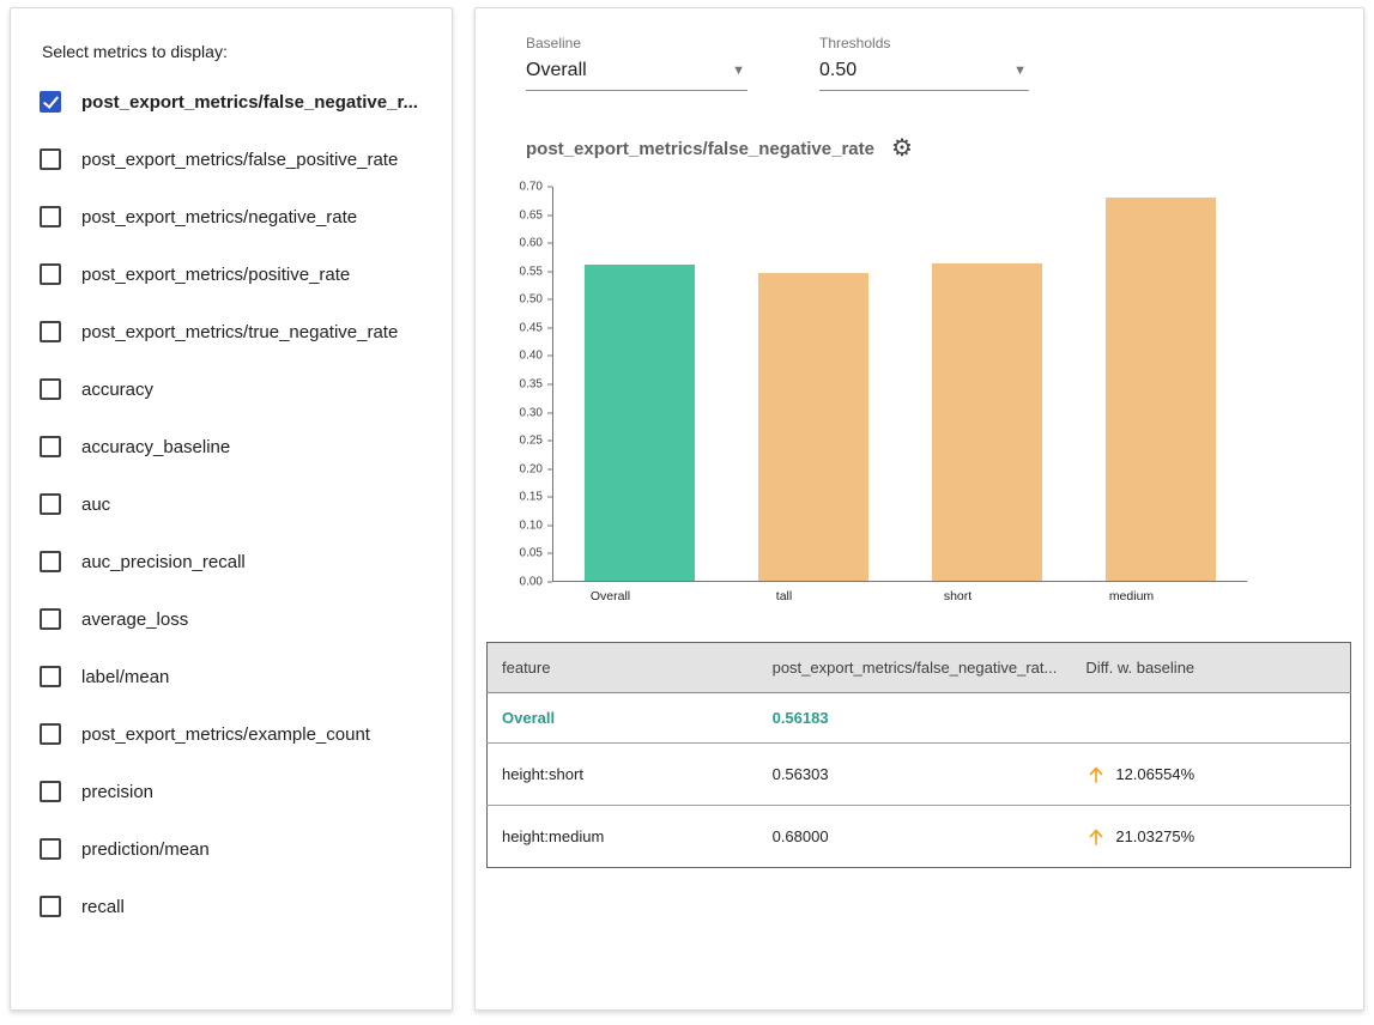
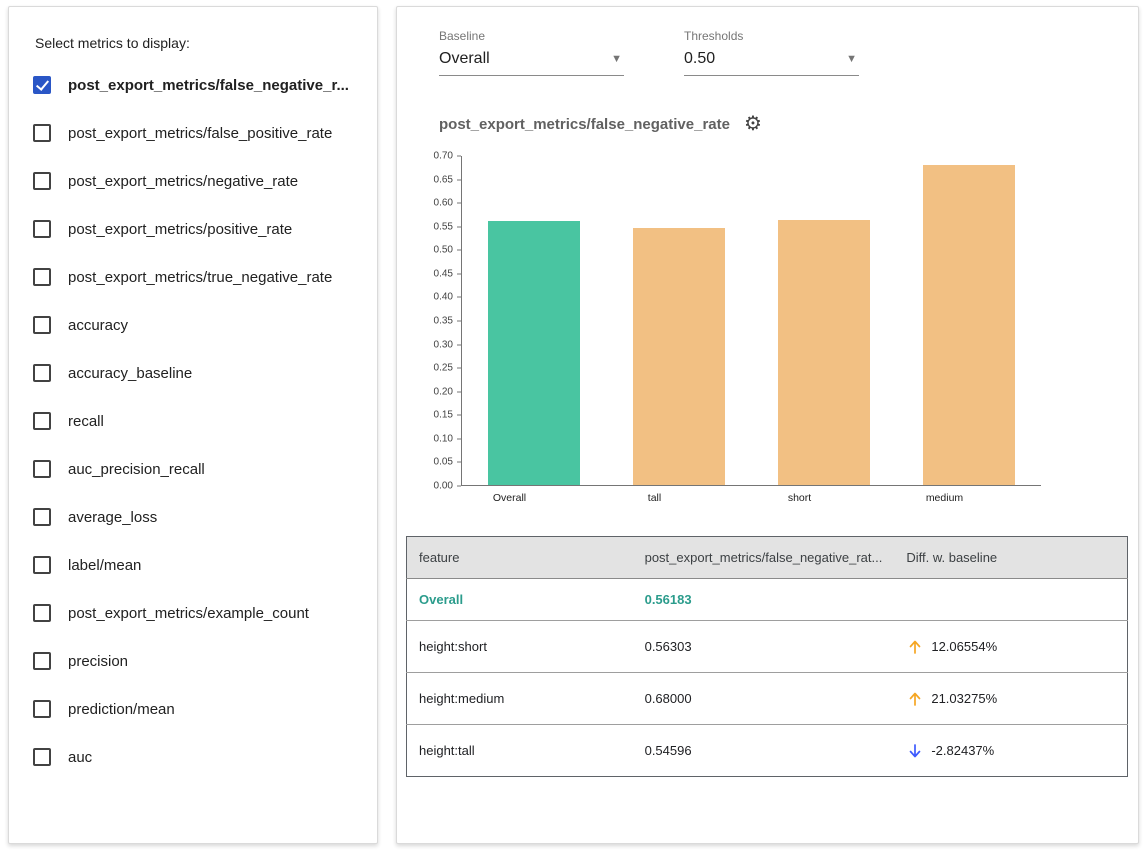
  Select metrics to display:
  post_export_metrics/false_negative_r...
  post_export_metrics/false_positive_rate
  post_export_metrics/negative_rate
  post_export_metrics/positive_rate
  post_export_metrics/true_negative_rate
  accuracy
  accuracy_baseline
- auc
+ recall
  auc_precision_recall
  average_loss
  label/mean
  post_export_metrics/example_count
  precision
  prediction/mean
- recall
+ auc
  Baseline
  Overall
  ▼
  Thresholds
  0.50
  ▼
  post_export_metrics/false_negative_rate
  ⚙
  0.00
  0.05
  0.10
  0.15
  0.20
  0.25
  0.30
  0.35
  0.40
  0.45
  0.50
  0.55
  0.60
  0.65
  0.70
  Overall
  tall
  short
  medium
  feature	post_export_metrics/false_negative_rat...	Diff. w. baseline
  Overall	0.56183
  height:short	0.56303	12.06554%
  height:medium	0.68000	21.03275%
+ height:tall	0.54596	-2.82437%
